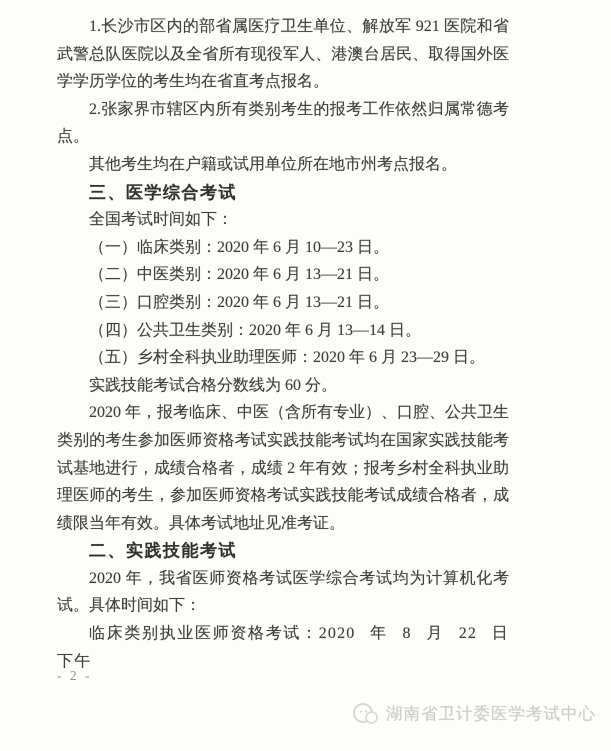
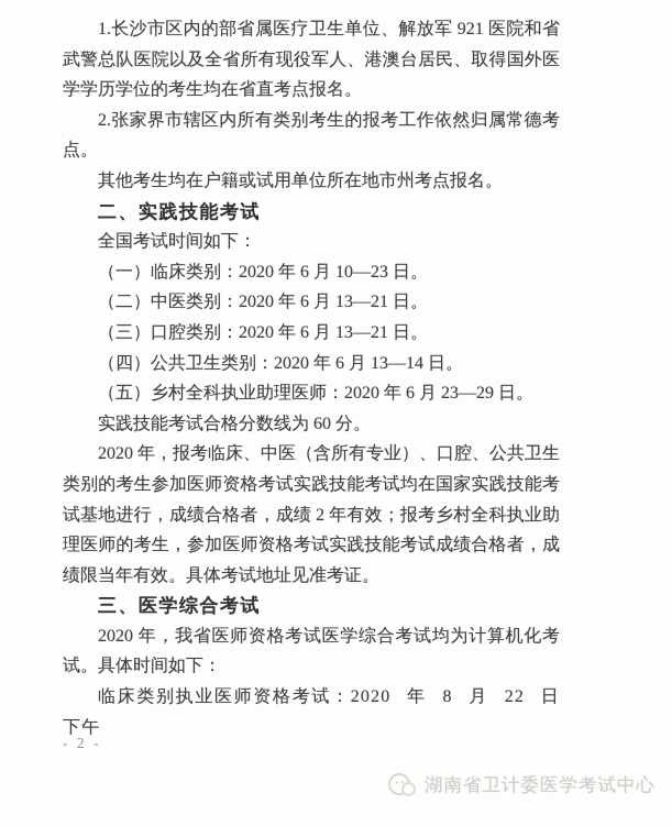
  1.长沙市区内的部省属医疗卫生单位、解放军 921 医院和省武警总队医院以及全省所有现役军人、港澳台居民、取得国外医学学历学位的考生均在省直考点报名。
  2.张家界市辖区内所有类别考生的报考工作依然归属常德考点。
  其他考生均在户籍或试用单位所在地市州考点报名。
- 三、医学综合考试
+ 二、实践技能考试
  全国考试时间如下：
  （一）临床类别：2020 年 6 月 10—23 日。
  （二）中医类别：2020 年 6 月 13—21 日。
  （三）口腔类别：2020 年 6 月 13—21 日。
  （四）公共卫生类别：2020 年 6 月 13—14 日。
  （五）乡村全科执业助理医师：2020 年 6 月 23—29 日。
  实践技能考试合格分数线为 60 分。
  2020 年，报考临床、中医（含所有专业）、口腔、公共卫生类别的考生参加医师资格考试实践技能考试均在国家实践技能考试基地进行，成绩合格者，成绩 2 年有效；报考乡村全科执业助理医师的考生，参加医师资格考试实践技能考试成绩合格者，成绩限当年有效。具体考试地址见准考证。
- 二、实践技能考试
+ 三、医学综合考试
  2020 年，我省医师资格考试医学综合考试均为计算机化考试。具体时间如下：
  临床类别执业医师资格考试：2020 年 8 月 22 日下午
  - 2 -
  湖南省卫计委医学考试中心
